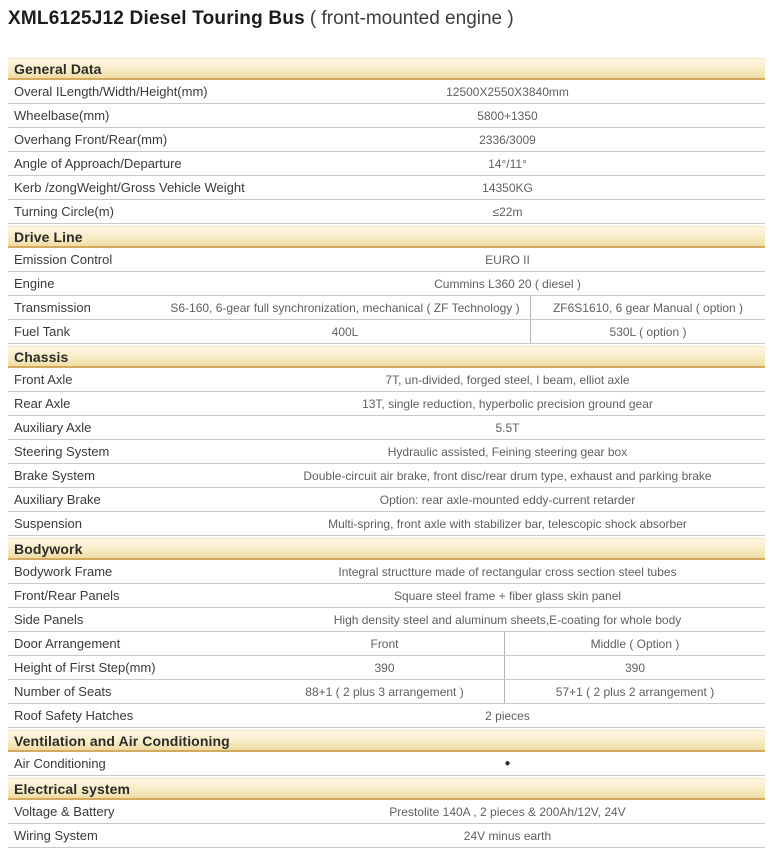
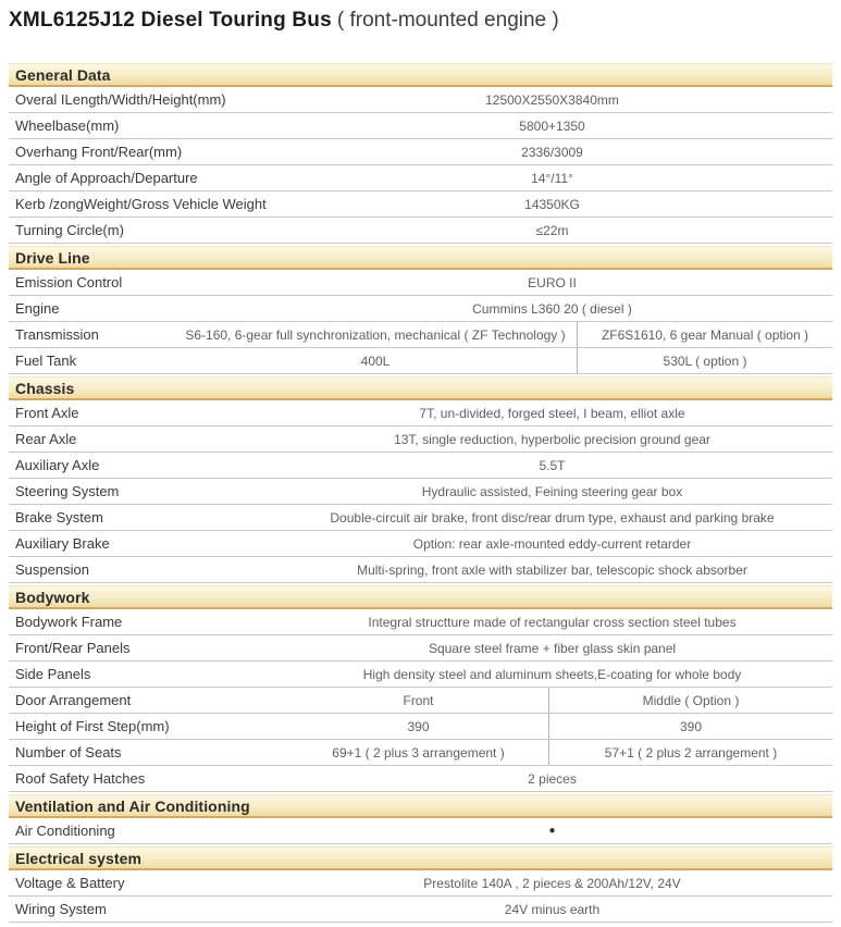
  XML6125J12 Diesel Touring Bus ( front-mounted engine )
  General Data
  Overal ILength/Width/Height(mm)
  12500X2550X3840mm
  Wheelbase(mm)
  5800+1350
  Overhang Front/Rear(mm)
  2336/3009
  Angle of Approach/Departure
  14°/11°
  Kerb /zongWeight/Gross Vehicle Weight
  14350KG
  Turning Circle(m)
  ≤22m
  Drive Line
  Emission Control
  EURO II
  Engine
  Cummins L360 20 ( diesel )
  Transmission
  S6-160, 6-gear full synchronization, mechanical ( ZF Technology )
  ZF6S1610, 6 gear Manual ( option )
  Fuel Tank
  400L
  530L ( option )
  Chassis
  Front Axle
  7T, un-divided, forged steel, I beam, elliot axle
  Rear Axle
  13T, single reduction, hyperbolic precision ground gear
  Auxiliary Axle
  5.5T
  Steering System
  Hydraulic assisted, Feining steering gear box
  Brake System
  Double-circuit air brake, front disc/rear drum type, exhaust and parking brake
  Auxiliary Brake
  Option: rear axle-mounted eddy-current retarder
  Suspension
  Multi-spring, front axle with stabilizer bar, telescopic shock absorber
  Bodywork
  Bodywork Frame
  Integral structture made of rectangular cross section steel tubes
  Front/Rear Panels
  Square steel frame + fiber glass skin panel
  Side Panels
  High density steel and aluminum sheets,E-coating for whole body
  Door Arrangement
  Front
  Middle ( Option )
  Height of First Step(mm)
  390
  390
  Number of Seats
- 88+1 ( 2 plus 3 arrangement )
+ 69+1 ( 2 plus 3 arrangement )
  57+1 ( 2 plus 2 arrangement )
  Roof Safety Hatches
  2 pieces
  Ventilation and Air Conditioning
  Air Conditioning
  ●
  Electrical system
  Voltage & Battery
  Prestolite 140A , 2 pieces & 200Ah/12V, 24V
  Wiring System
  24V minus earth
